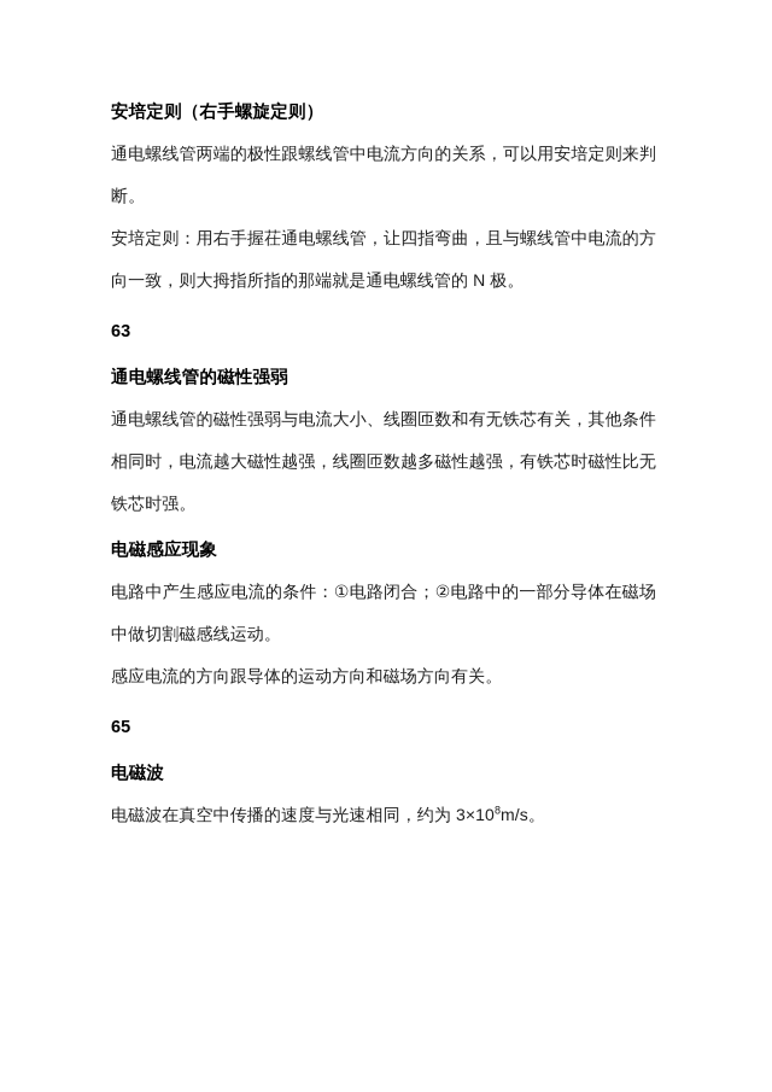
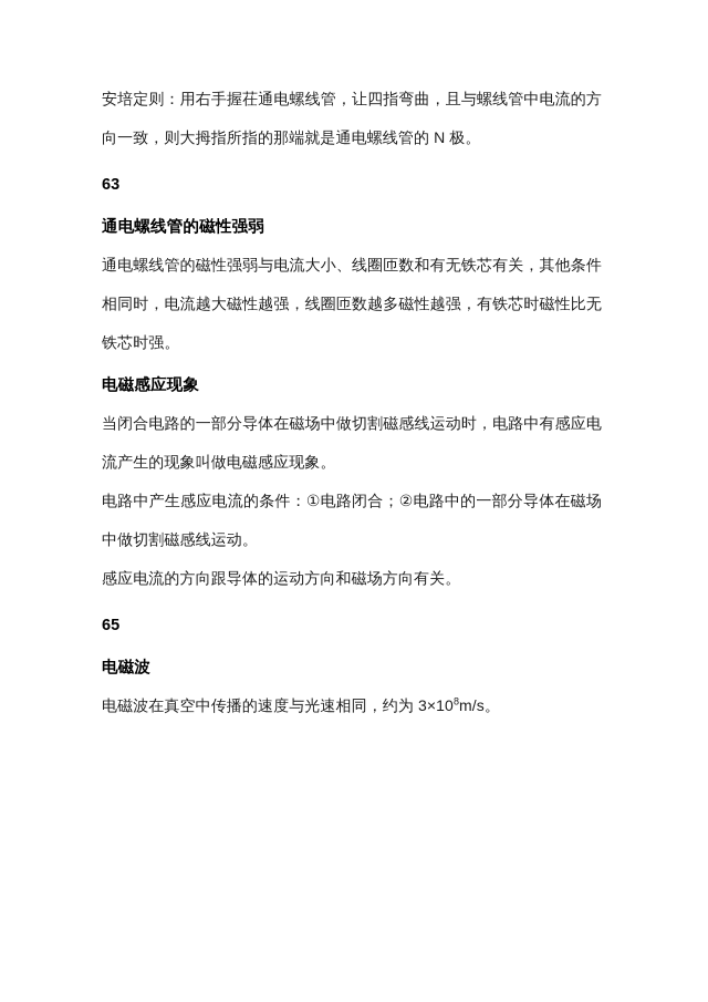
- 安培定则（右手螺旋定则）
- 通电螺线管两端的极性跟螺线管中电流方向的关系，可以用安培定则来判断。
  安培定则：用右手握茌通电螺线管，让四指弯曲，且与螺线管中电流的方向一致，则大拇指所指的那端就是通电螺线管的 N 极。
  63
  通电螺线管的磁性强弱
  通电螺线管的磁性强弱与电流大小、线圈匝数和有无铁芯有关，其他条件相同时，电流越大磁性越强，线圈匝数越多磁性越强，有铁芯时磁性比无铁芯时强。
  电磁感应现象
+ 当闭合电路的一部分导体在磁场中做切割磁感线运动时，电路中有感应电流产生的现象叫做电磁感应现象。
  电路中产生感应电流的条件：①电路闭合；②电路中的一部分导体在磁场中做切割磁感线运动。
  感应电流的方向跟导体的运动方向和磁场方向有关。
  65
  电磁波
  电磁波在真空中传播的速度与光速相同，约为 3×108m/s。
